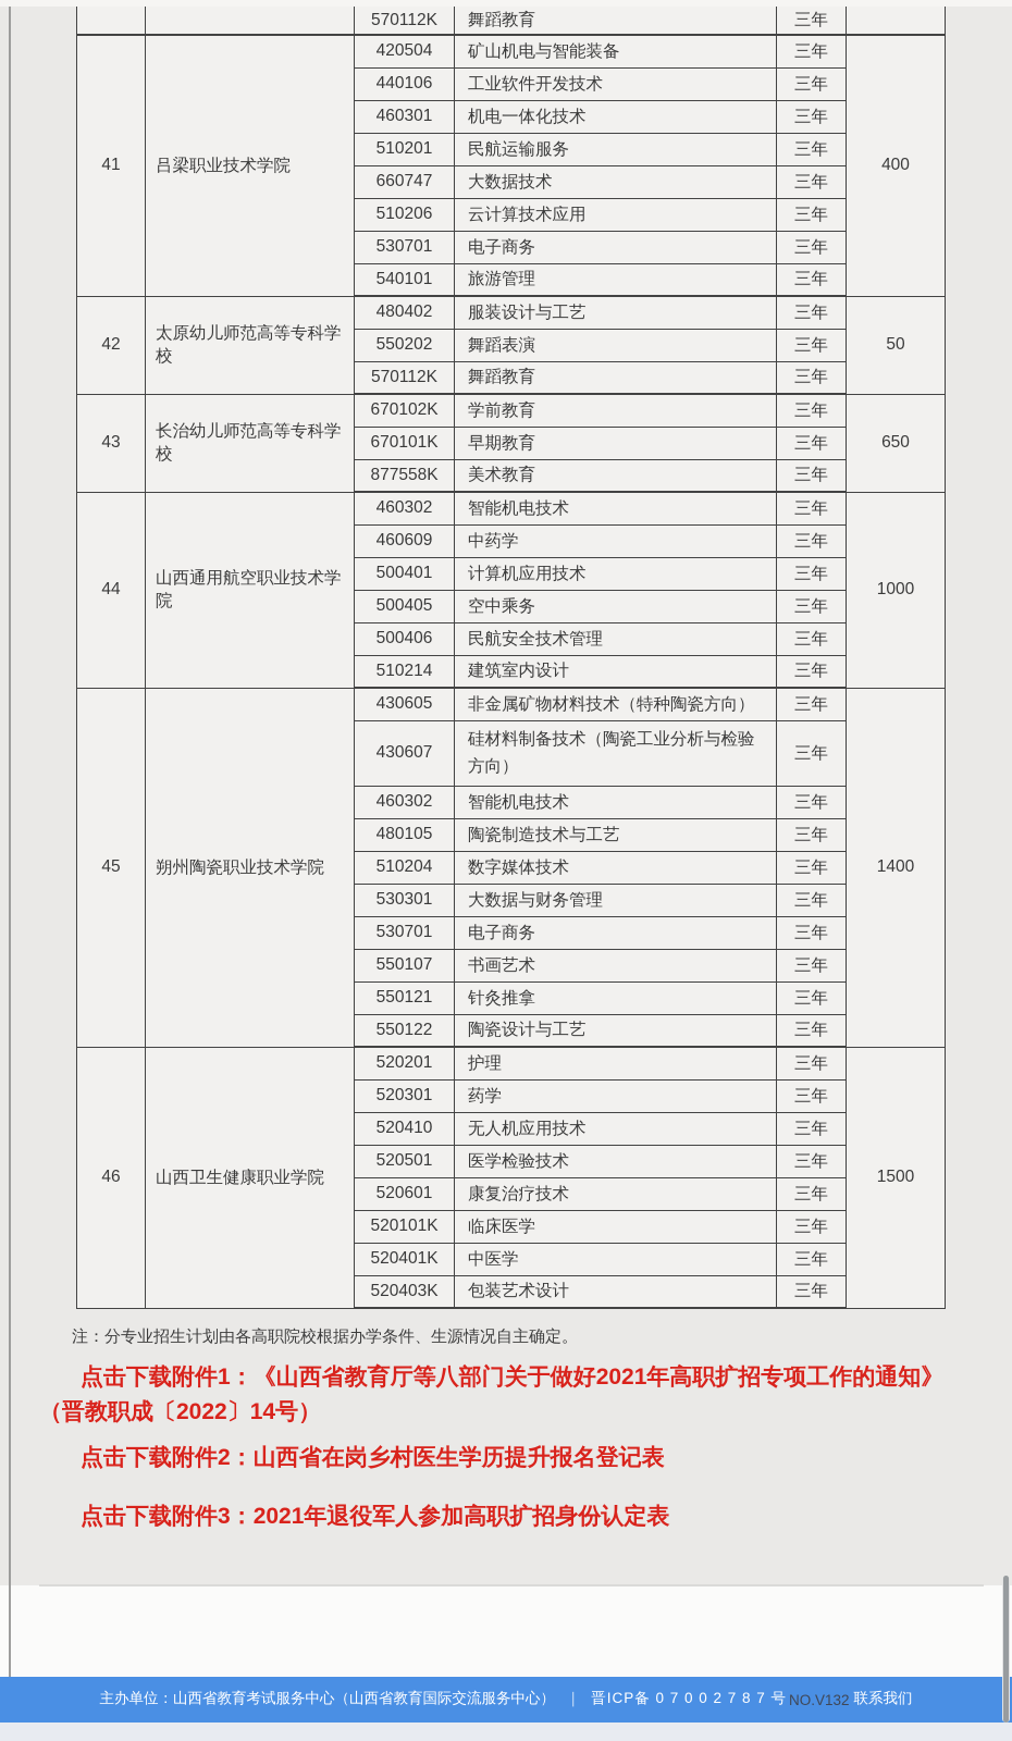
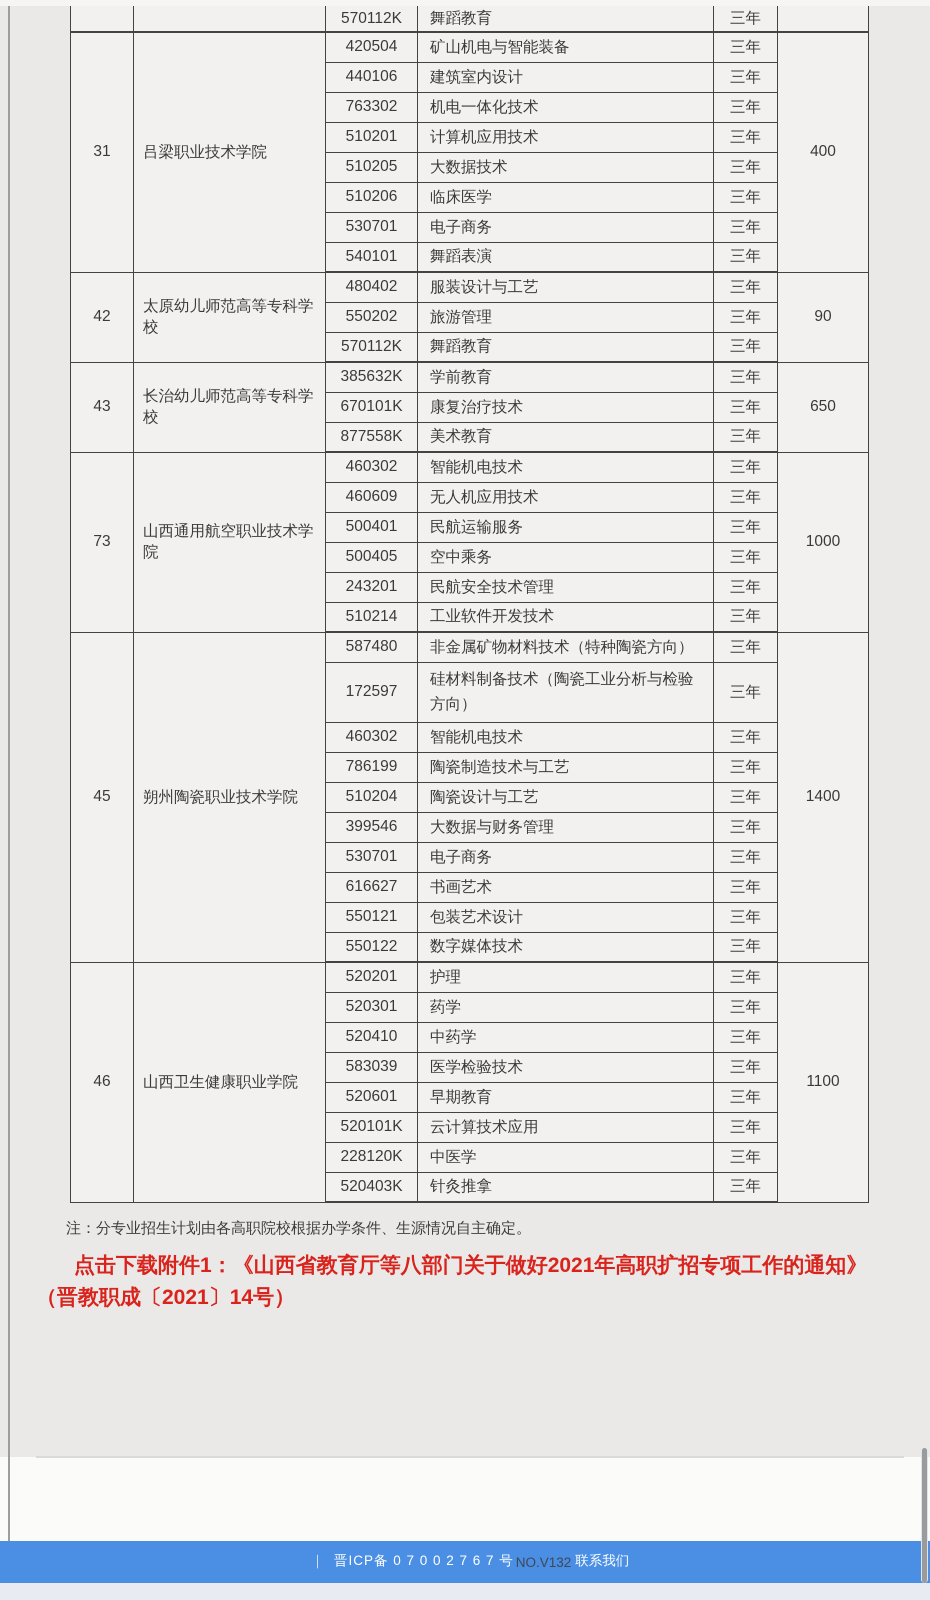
  		570112K	舞蹈教育	三年
- 41	吕梁职业技术学院	420504	矿山机电与智能装备	三年	400
+ 31	吕梁职业技术学院	420504	矿山机电与智能装备	三年	400
- 440106	工业软件开发技术	三年
+ 440106	建筑室内设计	三年
- 460301	机电一体化技术	三年
+ 763302	机电一体化技术	三年
- 510201	民航运输服务	三年
+ 510201	计算机应用技术	三年
- 660747	大数据技术	三年
+ 510205	大数据技术	三年
- 510206	云计算技术应用	三年
+ 510206	临床医学	三年
  530701	电子商务	三年
- 540101	旅游管理	三年
+ 540101	舞蹈表演	三年
- 42	太原幼儿师范高等专科学校	480402	服装设计与工艺	三年	50
+ 42	太原幼儿师范高等专科学校	480402	服装设计与工艺	三年	90
- 550202	舞蹈表演	三年
+ 550202	旅游管理	三年
  570112K	舞蹈教育	三年
- 43	长治幼儿师范高等专科学校	670102K	学前教育	三年	650
+ 43	长治幼儿师范高等专科学校	385632K	学前教育	三年	650
- 670101K	早期教育	三年
+ 670101K	康复治疗技术	三年
  877558K	美术教育	三年
- 44	山西通用航空职业技术学院	460302	智能机电技术	三年	1000
+ 73	山西通用航空职业技术学院	460302	智能机电技术	三年	1000
- 460609	中药学	三年
+ 460609	无人机应用技术	三年
- 500401	计算机应用技术	三年
+ 500401	民航运输服务	三年
  500405	空中乘务	三年
- 500406	民航安全技术管理	三年
+ 243201	民航安全技术管理	三年
- 510214	建筑室内设计	三年
+ 510214	工业软件开发技术	三年
- 45	朔州陶瓷职业技术学院	430605	非金属矿物材料技术（特种陶瓷方向）	三年	1400
+ 45	朔州陶瓷职业技术学院	587480	非金属矿物材料技术（特种陶瓷方向）	三年	1400
- 430607	硅材料制备技术（陶瓷工业分析与检验方向）	三年
+ 172597	硅材料制备技术（陶瓷工业分析与检验方向）	三年
  460302	智能机电技术	三年
- 480105	陶瓷制造技术与工艺	三年
+ 786199	陶瓷制造技术与工艺	三年
- 510204	数字媒体技术	三年
+ 510204	陶瓷设计与工艺	三年
- 530301	大数据与财务管理	三年
+ 399546	大数据与财务管理	三年
  530701	电子商务	三年
- 550107	书画艺术	三年
+ 616627	书画艺术	三年
- 550121	针灸推拿	三年
+ 550121	包装艺术设计	三年
- 550122	陶瓷设计与工艺	三年
+ 550122	数字媒体技术	三年
- 46	山西卫生健康职业学院	520201	护理	三年	1500
+ 46	山西卫生健康职业学院	520201	护理	三年	1100
  520301	药学	三年
- 520410	无人机应用技术	三年
+ 520410	中药学	三年
- 520501	医学检验技术	三年
+ 583039	医学检验技术	三年
- 520601	康复治疗技术	三年
+ 520601	早期教育	三年
- 520101K	临床医学	三年
+ 520101K	云计算技术应用	三年
- 520401K	中医学	三年
+ 228120K	中医学	三年
- 520403K	包装艺术设计	三年
+ 520403K	针灸推拿	三年
  注：分专业招生计划由各高职院校根据办学条件、生源情况自主确定。
- 点击下载附件1：《山西省教育厅等八部门关于做好2021年高职扩招专项工作的通知》（晋教职成〔2022〕14号）
+ 点击下载附件1：《山西省教育厅等八部门关于做好2021年高职扩招专项工作的通知》（晋教职成〔2021〕14号）
- 点击下载附件2：山西省在岗乡村医生学历提升报名登记表
- 点击下载附件3：2021年退役军人参加高职扩招身份认定表
- 主办单位：山西省教育考试服务中心（山西省教育国际交流服务中心）
  ｜
- 晋ICP备 0 7 0 0 2 7 8 7 号
+ 晋ICP备 0 7 0 0 2 7 6 7 号
  NO.V132
  联系我们
